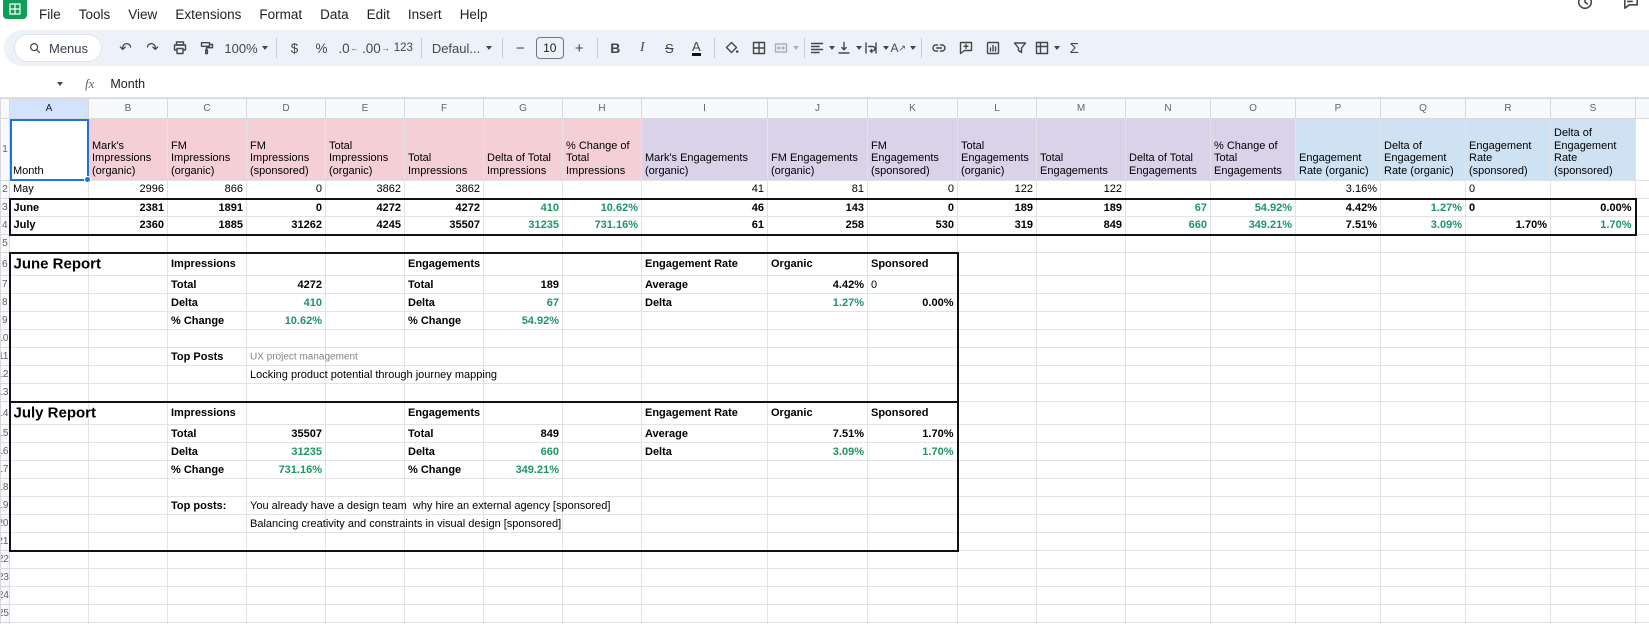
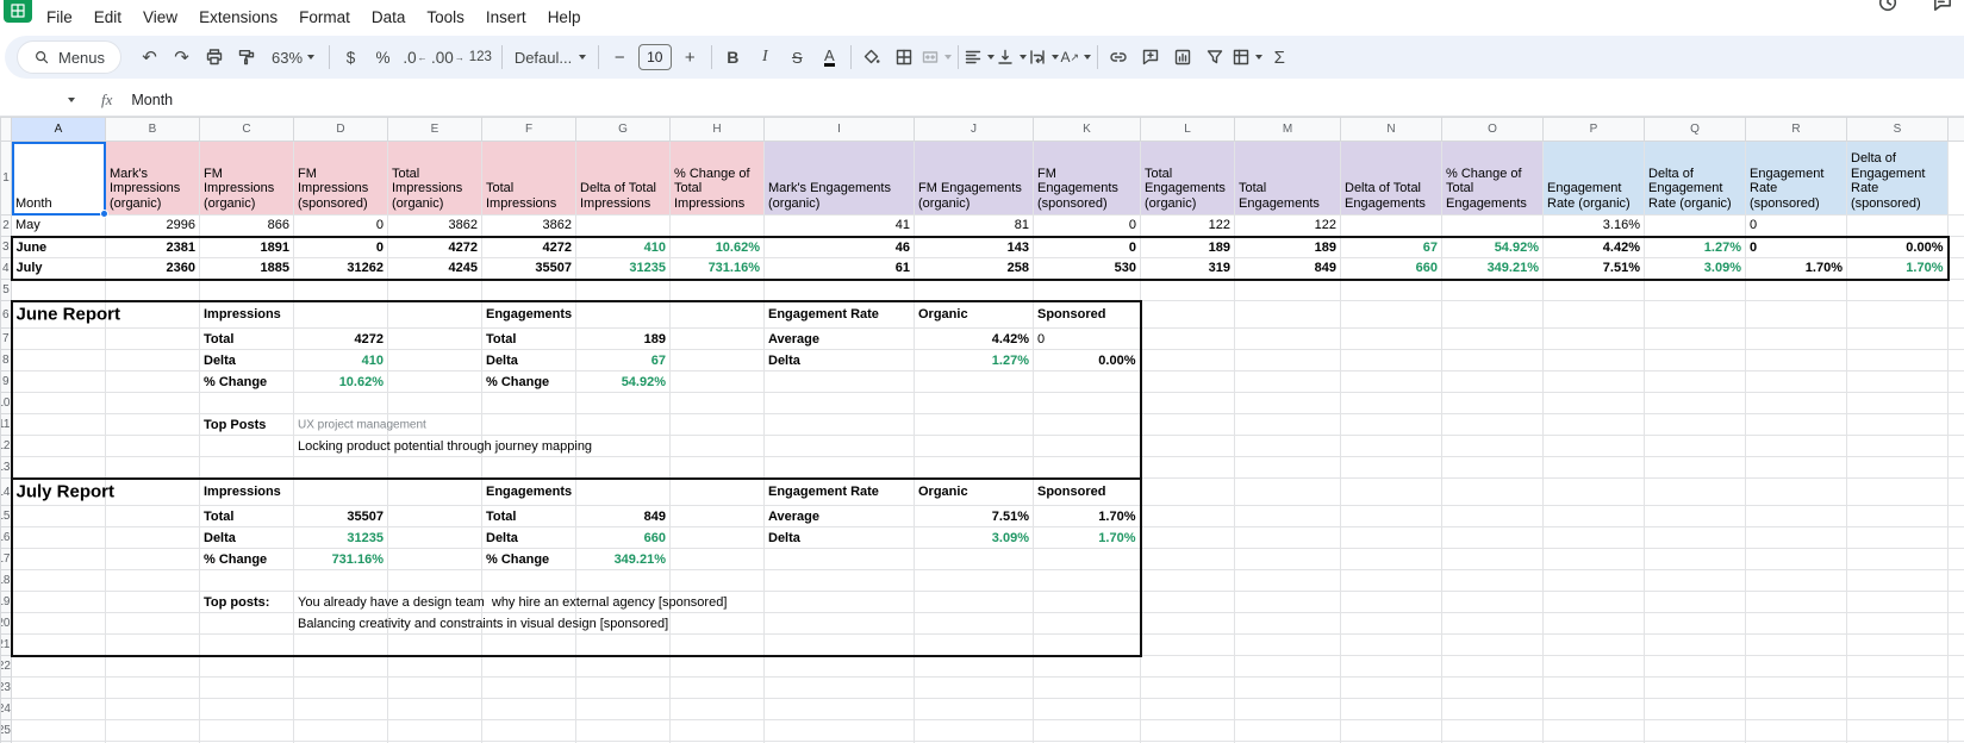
  File
- Tools
+ Edit
  View
  Extensions
  Format
  Data
- Edit
+ Tools
  Insert
  Help
  Menus
  ↶
  ↷
- 100%
+ 63%
  $
  %
  .0
  ←
  .00
  →
  123
  Defaul...
  −
  10
  +
  B
  I
  S
  A
  A
  ↗
  Σ
  fx
  Month
  	A	B	C	D	E	F	G	H	I	J	K	L	M	N	O	P	Q	R	S
  1	Month	Mark's Impressions (organic)	FM Impressions (organic)	FM Impressions (sponsored)	Total Impressions (organic)	Total Impressions	Delta of Total Impressions	% Change of Total Impressions	Mark's Engagements (organic)	FM Engagements (organic)	FM Engagements (sponsored)	Total Engagements (organic)	Total Engagements	Delta of Total Engagements	% Change of Total Engagements	Engagement Rate (organic)	Delta of Engagement Rate (organic)	Engagement Rate (sponsored)	Delta of Engagement Rate (sponsored)
  2	May	2996	866	0	3862	3862			41	81	0	122	122			3.16%		0
  3	June	2381	1891	0	4272	4272	410	10.62%	46	143	0	189	189	67	54.92%	4.42%	1.27%	0	0.00%
  4	July	2360	1885	31262	4245	35507	31235	731.16%	61	258	530	319	849	660	349.21%	7.51%	3.09%	1.70%	1.70%
  5
  6	June Report		Impressions			Engagements			Engagement Rate	Organic	Sponsored
  7			Total	4272		Total	189		Average	4.42%	0
  8			Delta	410		Delta	67		Delta	1.27%	0.00%
  9			% Change	10.62%		% Change	54.92%
  10
  11			Top Posts	UX project management
  12				Locking product potential through journey mapping
  13
  14	July Report		Impressions			Engagements			Engagement Rate	Organic	Sponsored
  15			Total	35507		Total	849		Average	7.51%	1.70%
  16			Delta	31235		Delta	660		Delta	3.09%	1.70%
  17			% Change	731.16%		% Change	349.21%
  18
  19			Top posts:	You already have a design team why hire an external agency [sponsored]
  20				Balancing creativity and constraints in visual design [sponsored]
  21
  22
  23
  24
  25
